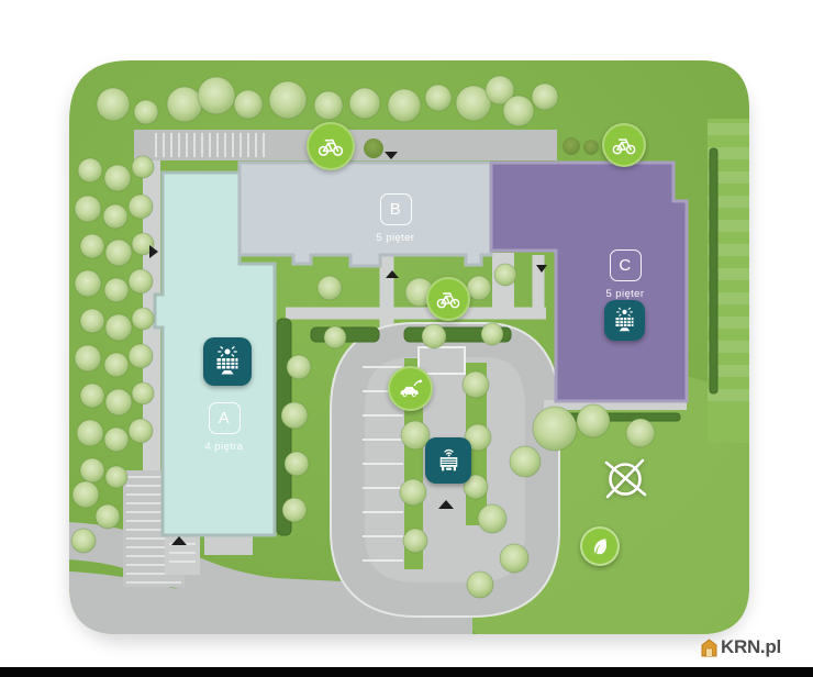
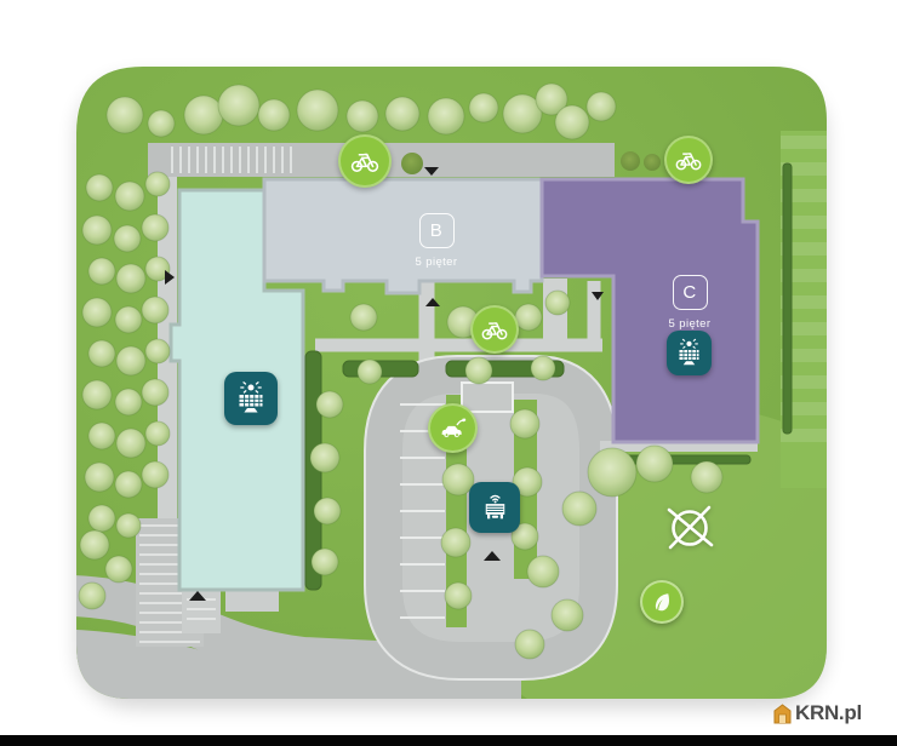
- A
- 4 piętra
  B
  5 pięter
  C
  5 pięter
  KRN.pl
